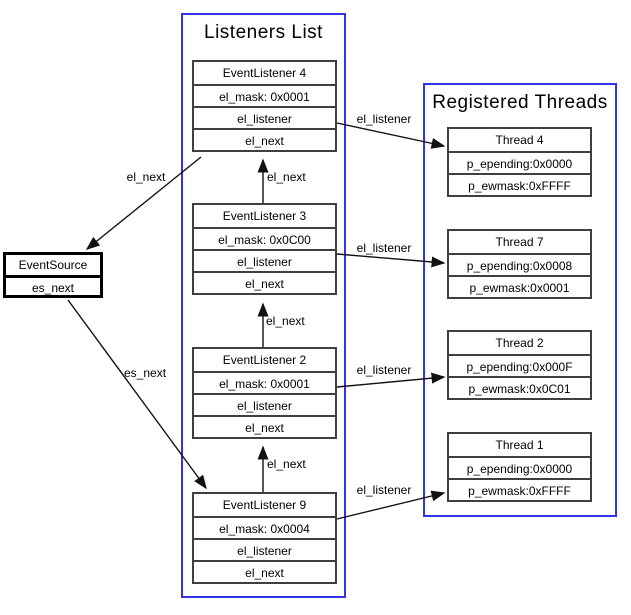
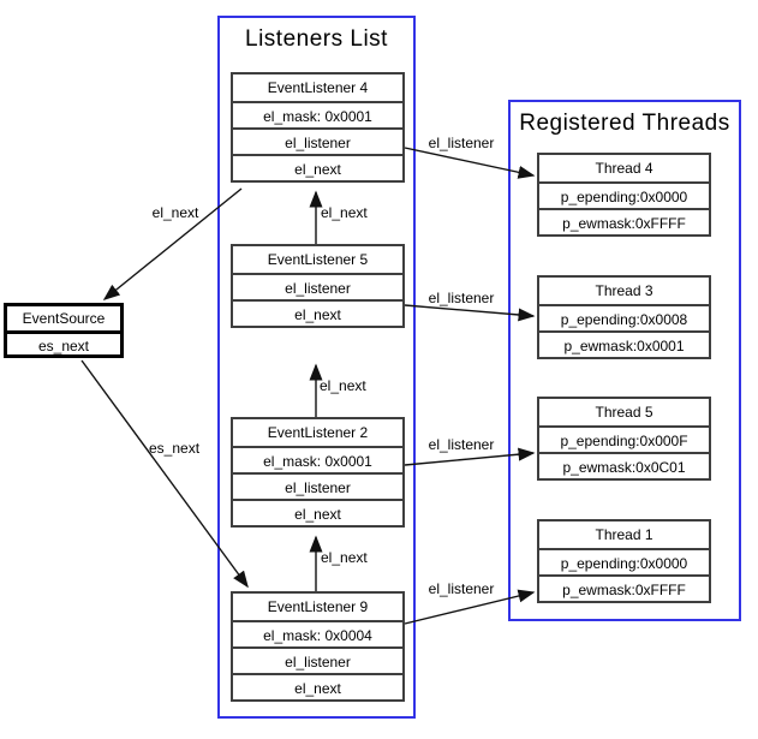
  Listeners List
  Registered Threads
  EventSource
  es_next
  EventListener 4
  el_mask: 0x0001
  el_listener
  el_next
- EventListener 3
+ EventListener 5
- el_mask: 0x0C00
  el_listener
  el_next
  EventListener 2
  el_mask: 0x0001
  el_listener
  el_next
  EventListener 9
  el_mask: 0x0004
  el_listener
  el_next
  Thread 4
  p_epending:0x0000
  p_ewmask:0xFFFF
- Thread 7
+ Thread 3
  p_epending:0x0008
  p_ewmask:0x0001
- Thread 2
+ Thread 5
  p_epending:0x000F
  p_ewmask:0x0C01
  Thread 1
  p_epending:0x0000
  p_ewmask:0xFFFF
  el_next
  el_next
  el_next
  el_next
  es_next
  el_listener
  el_listener
  el_listener
  el_listener
